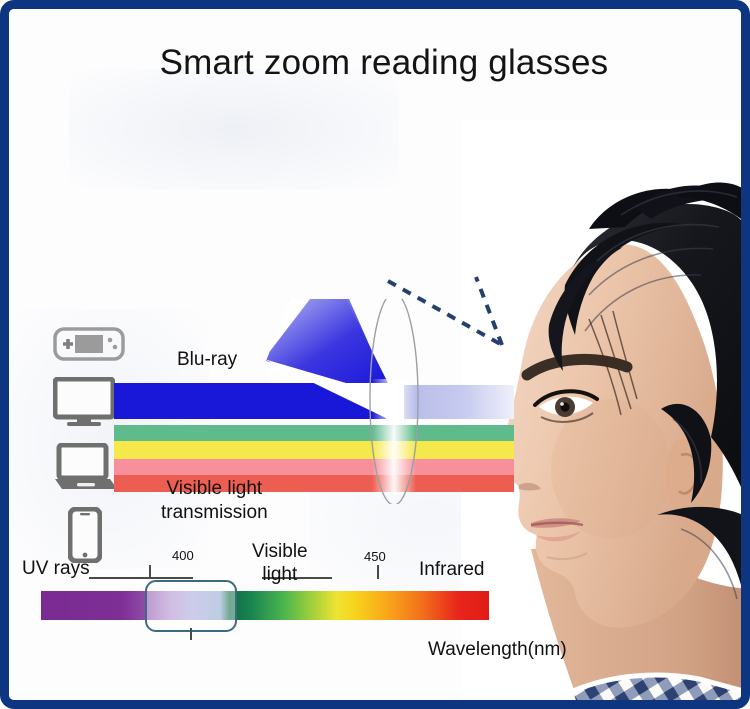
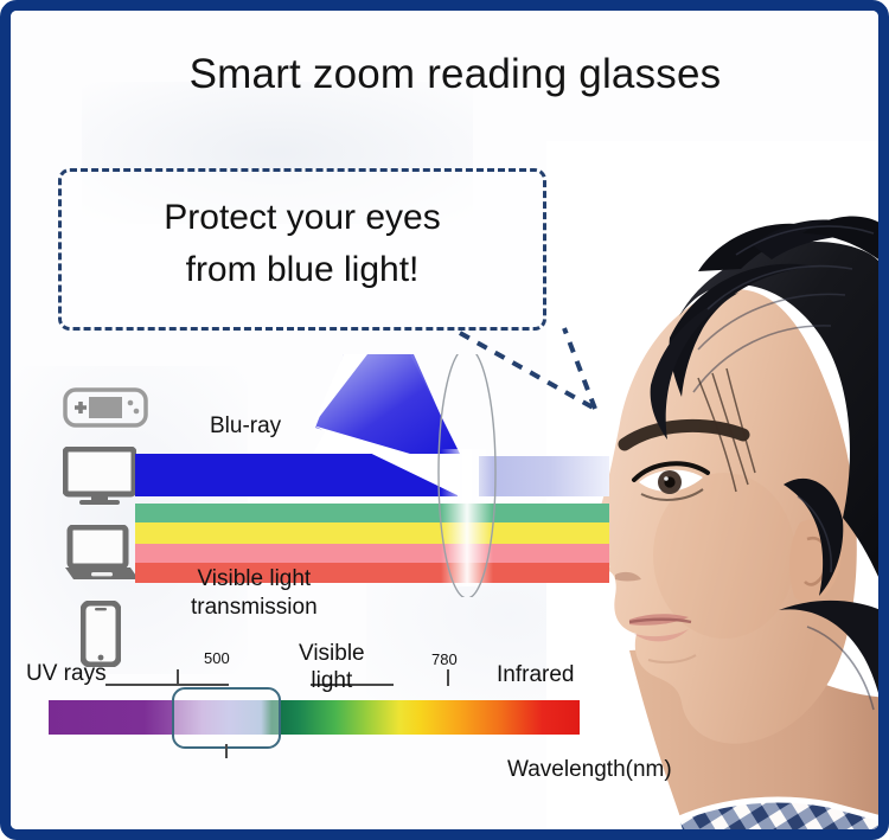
  Smart zoom reading glasses
+ Protect your eyes
+ from blue light!
  Blu-ray
  Visible light
  transmission
  UV rays
- 400
+ 500
  Visible
  light
- 450
+ 780
  Infrared
  Wavelength(nm)
